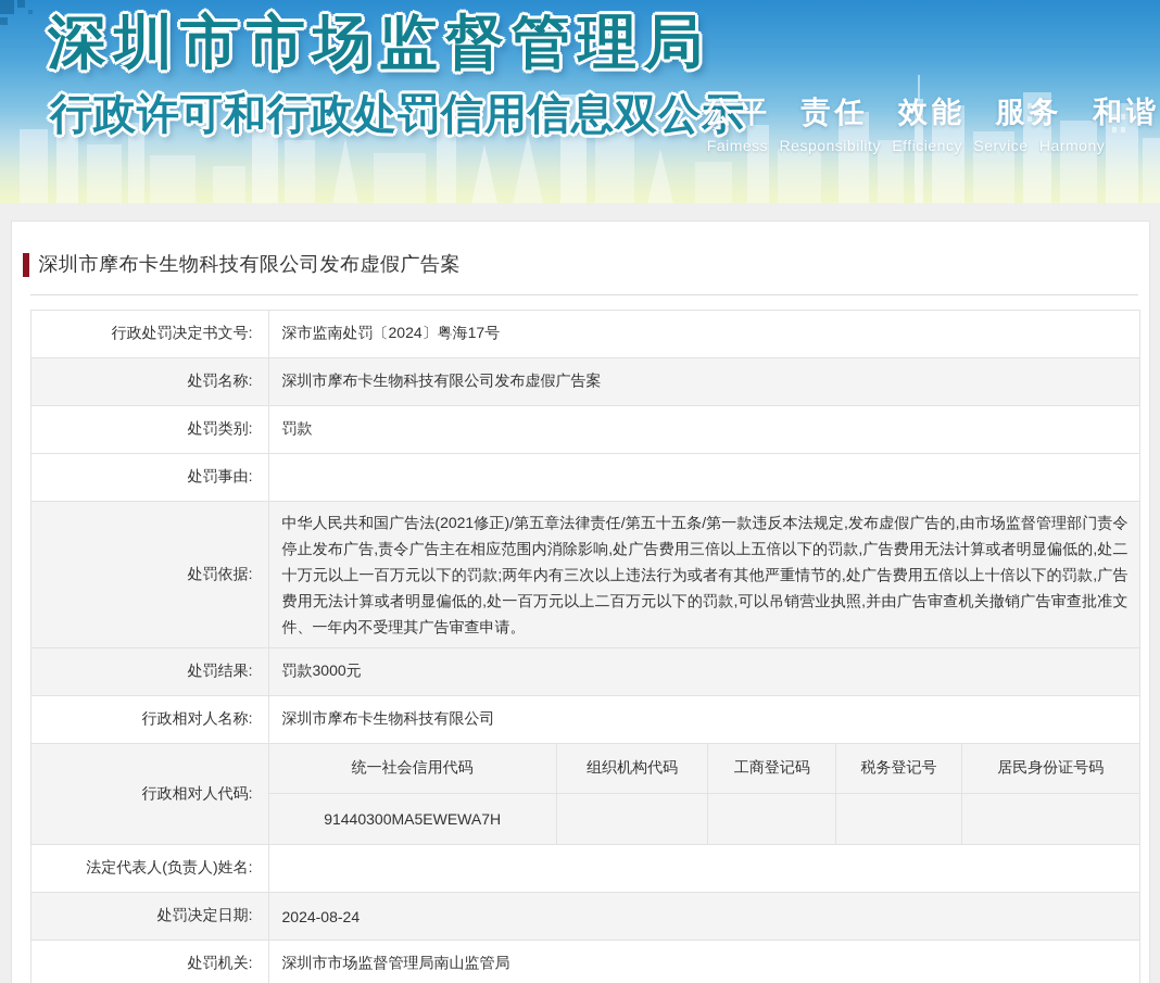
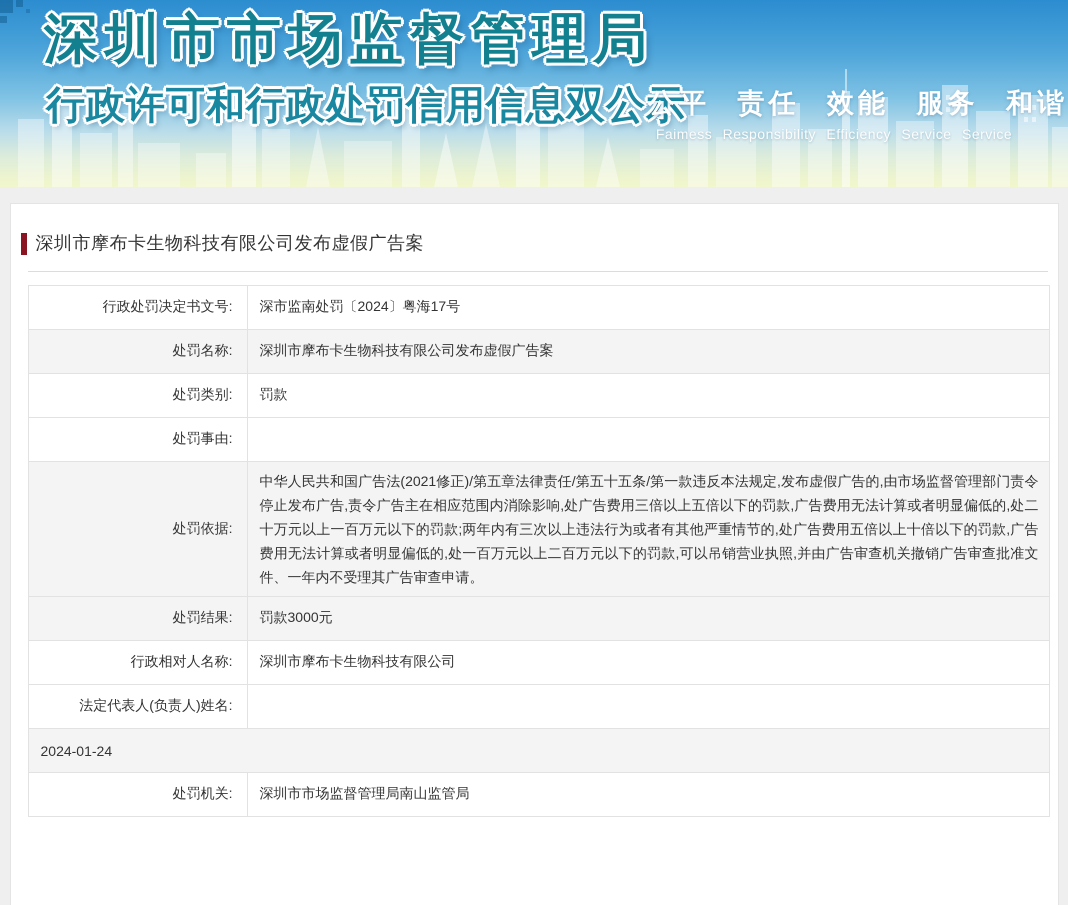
  深圳市市场监督管理局
  行政许可和行政处罚信用信息双公示
  公平 责任 效能 服务 和谐
- Faimess Responsibility Efficiency Service Harmony
+ Faimess Responsibility Efficiency Service Service
  深圳市摩布卡生物科技有限公司发布虚假广告案
  行政处罚决定书文号:
  深市监南处罚〔2024〕粤海17号
  处罚名称:
  深圳市摩布卡生物科技有限公司发布虚假广告案
  处罚类别:
  罚款
  处罚事由:
  处罚依据:
  中华人民共和国广告法(2021修正)/第五章法律责任/第五十五条/第一款违反本法规定,发布虚假广告的,由市场监督管理部门责令停止发布广告,责令广告主在相应范围内消除影响,处广告费用三倍以上五倍以下的罚款,广告费用无法计算或者明显偏低的,处二十万元以上一百万元以下的罚款;两年内有三次以上违法行为或者有其他严重情节的,处广告费用五倍以上十倍以下的罚款,广告费用无法计算或者明显偏低的,处一百万元以上二百万元以下的罚款,可以吊销营业执照,并由广告审查机关撤销广告审查批准文件、一年内不受理其广告审查申请。
  处罚结果:
  罚款3000元
  行政相对人名称:
  深圳市摩布卡生物科技有限公司
- 行政相对人代码:
- 统一社会信用代码
- 组织机构代码
- 工商登记码
- 税务登记号
- 居民身份证号码
- 91440300MA5EWEWA7H
  法定代表人(负责人)姓名:
- 处罚决定日期:
- 2024-08-24
+ 2024-01-24
  处罚机关:
  深圳市市场监督管理局南山监管局
